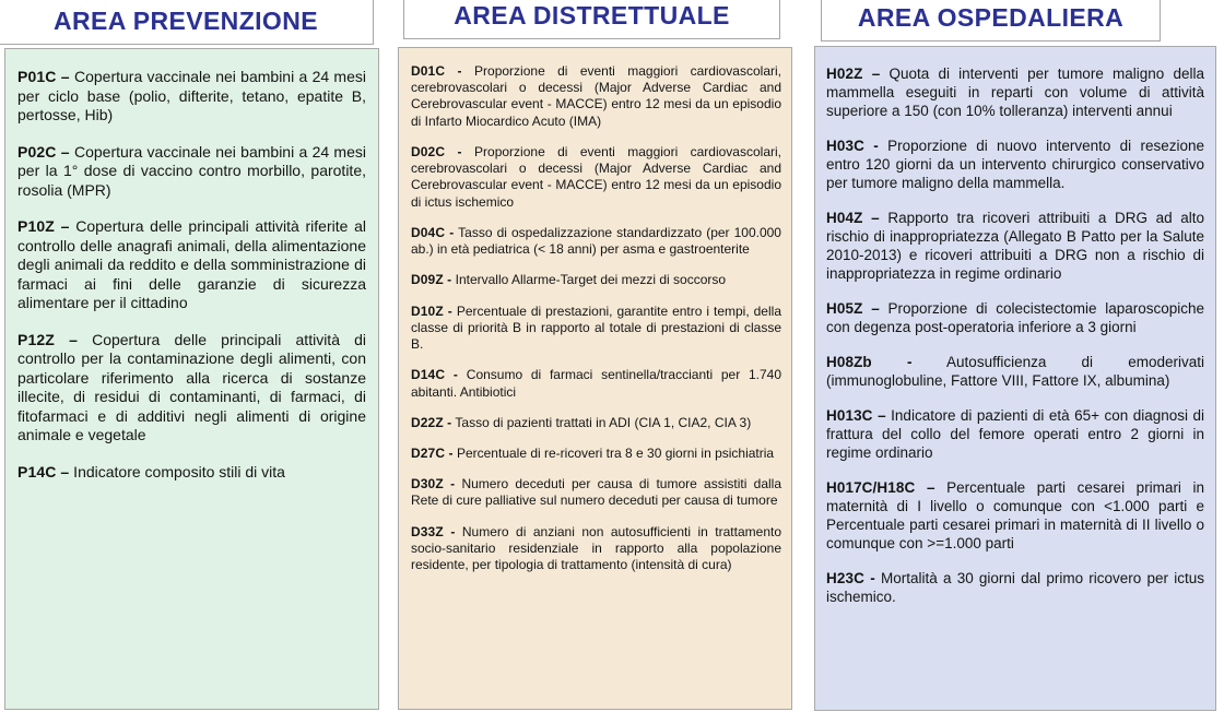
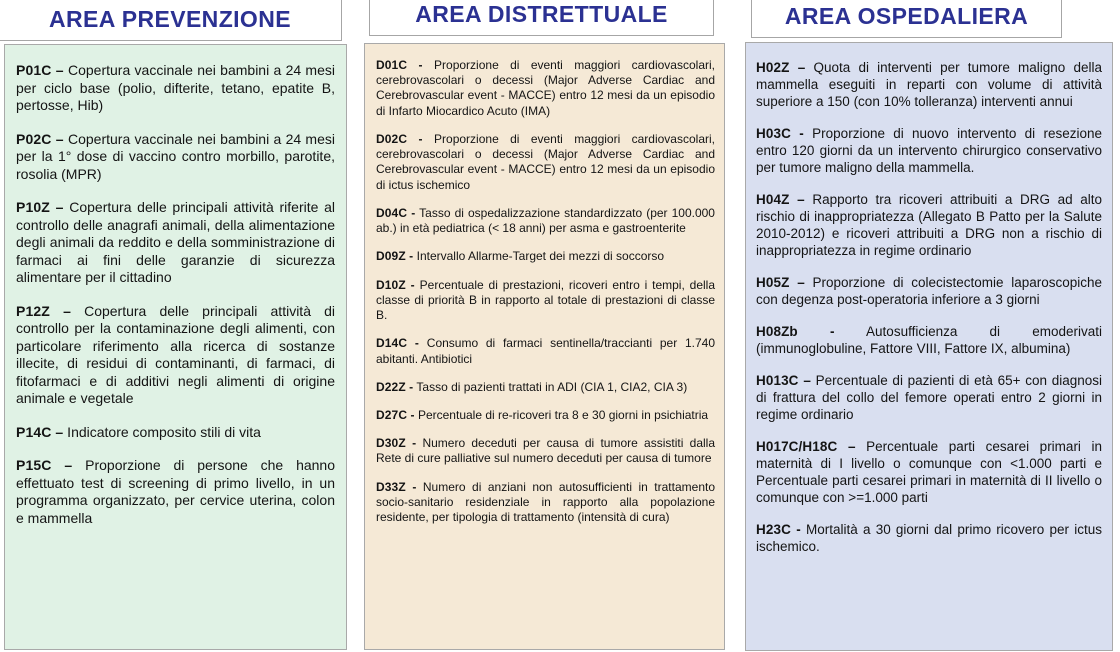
  AREA PREVENZIONE
  P01C – Copertura vaccinale nei bambini a 24 mesi per ciclo base (polio, difterite, tetano, epatite B, pertosse, Hib)
  P02C – Copertura vaccinale nei bambini a 24 mesi per la 1° dose di vaccino contro morbillo, parotite, rosolia (MPR)
  P10Z – Copertura delle principali attività riferite al controllo delle anagrafi animali, della alimentazione degli animali da reddito e della somministrazione di farmaci ai fini delle garanzie di sicurezza alimentare per il cittadino
  P12Z – Copertura delle principali attività di controllo per la contaminazione degli alimenti, con particolare riferimento alla ricerca di sostanze illecite, di residui di contaminanti, di farmaci, di fitofarmaci e di additivi negli alimenti di origine animale e vegetale
  P14C – Indicatore composito stili di vita
+ P15C – Proporzione di persone che hanno effettuato test di screening di primo livello, in un programma organizzato, per cervice uterina, colon e mammella
  AREA DISTRETTUALE
  D01C - Proporzione di eventi maggiori cardiovascolari, cerebrovascolari o decessi (Major Adverse Cardiac and Cerebrovascular event - MACCE) entro 12 mesi da un episodio di Infarto Miocardico Acuto (IMA)
  D02C - Proporzione di eventi maggiori cardiovascolari, cerebrovascolari o decessi (Major Adverse Cardiac and Cerebrovascular event - MACCE) entro 12 mesi da un episodio di ictus ischemico
  D04C - Tasso di ospedalizzazione standardizzato (per 100.000 ab.) in età pediatrica (< 18 anni) per asma e gastroenterite
  D09Z - Intervallo Allarme-Target dei mezzi di soccorso
- D10Z - Percentuale di prestazioni, garantite entro i tempi, della classe di priorità B in rapporto al totale di prestazioni di classe B.
+ D10Z - Percentuale di prestazioni, ricoveri entro i tempi, della classe di priorità B in rapporto al totale di prestazioni di classe B.
  D14C - Consumo di farmaci sentinella/traccianti per 1.740 abitanti. Antibiotici
  D22Z - Tasso di pazienti trattati in ADI (CIA 1, CIA2, CIA 3)
  D27C - Percentuale di re-ricoveri tra 8 e 30 giorni in psichiatria
  D30Z - Numero deceduti per causa di tumore assistiti dalla Rete di cure palliative sul numero deceduti per causa di tumore
  D33Z - Numero di anziani non autosufficienti in trattamento socio-sanitario residenziale in rapporto alla popolazione residente, per tipologia di trattamento (intensità di cura)
  AREA OSPEDALIERA
  H02Z – Quota di interventi per tumore maligno della mammella eseguiti in reparti con volume di attività superiore a 150 (con 10% tolleranza) interventi annui
  H03C - Proporzione di nuovo intervento di resezione entro 120 giorni da un intervento chirurgico conservativo per tumore maligno della mammella.
- H04Z – Rapporto tra ricoveri attribuiti a DRG ad alto rischio di inappropriatezza (Allegato B Patto per la Salute 2010-2013) e ricoveri attribuiti a DRG non a rischio di inappropriatezza in regime ordinario
+ H04Z – Rapporto tra ricoveri attribuiti a DRG ad alto rischio di inappropriatezza (Allegato B Patto per la Salute 2010-2012) e ricoveri attribuiti a DRG non a rischio di inappropriatezza in regime ordinario
  H05Z – Proporzione di colecistectomie laparoscopiche con degenza post-operatoria inferiore a 3 giorni
  H08Zb - Autosufficienza di emoderivati (immunoglobuline, Fattore VIII, Fattore IX, albumina)
- H013C – Indicatore di pazienti di età 65+ con diagnosi di frattura del collo del femore operati entro 2 giorni in regime ordinario
+ H013C – Percentuale di pazienti di età 65+ con diagnosi di frattura del collo del femore operati entro 2 giorni in regime ordinario
  H017C/H18C – Percentuale parti cesarei primari in maternità di I livello o comunque con <1.000 parti e Percentuale parti cesarei primari in maternità di II livello o comunque con >=1.000 parti
  H23C - Mortalità a 30 giorni dal primo ricovero per ictus ischemico.
